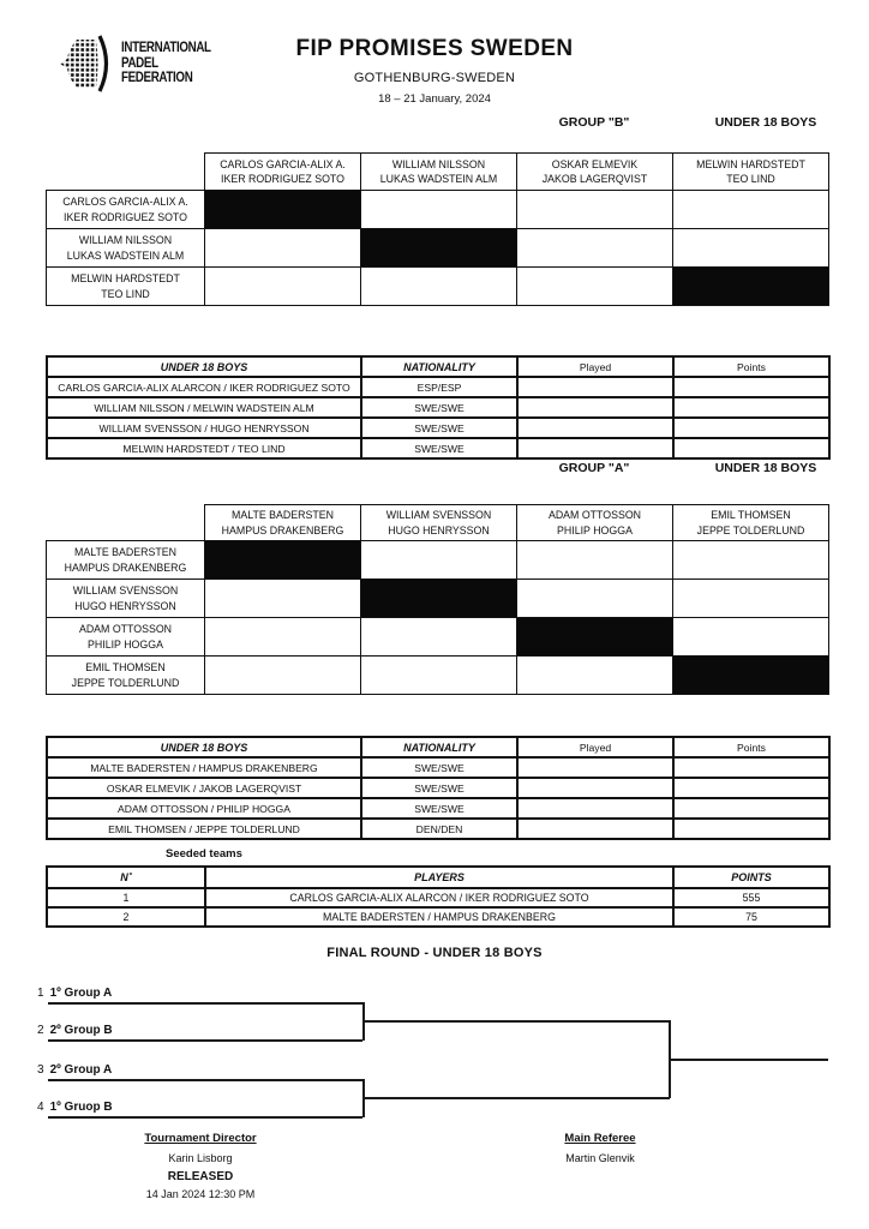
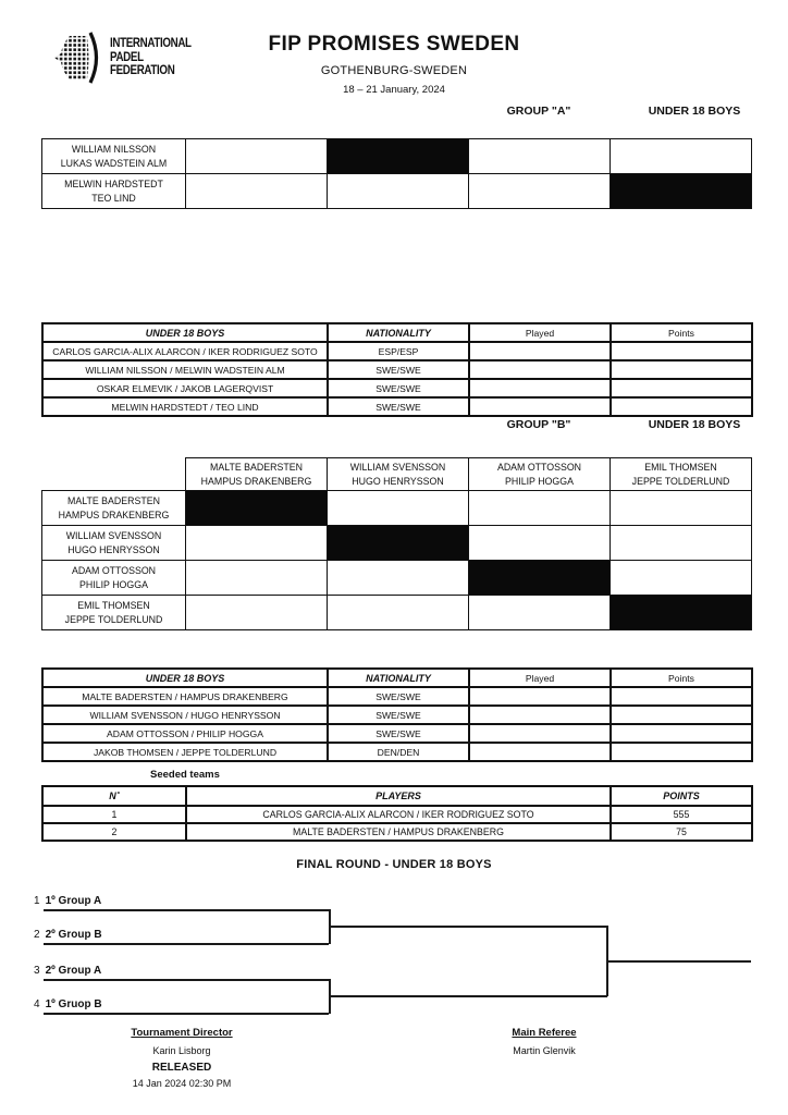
  INTERNATIONAL
  PADEL
  FEDERATION
  FIP PROMISES SWEDEN
  GOTHENBURG-SWEDEN
  18 – 21 January, 2024
- GROUP "B"
+ GROUP "A"
  UNDER 18 BOYS
- 	CARLOS GARCIA-ALIX A.IKER RODRIGUEZ SOTO	WILLIAM NILSSONLUKAS WADSTEIN ALM	OSKAR ELMEVIKJAKOB LAGERQVIST	MELWIN HARDSTEDTTEO LIND
- CARLOS GARCIA-ALIX A.IKER RODRIGUEZ SOTO
  WILLIAM NILSSONLUKAS WADSTEIN ALM
  MELWIN HARDSTEDTTEO LIND
  UNDER 18 BOYS	NATIONALITY	Played	Points
  CARLOS GARCIA-ALIX ALARCON / IKER RODRIGUEZ SOTO	ESP/ESP
  WILLIAM NILSSON / MELWIN WADSTEIN ALM	SWE/SWE
- WILLIAM SVENSSON / HUGO HENRYSSON	SWE/SWE
+ OSKAR ELMEVIK / JAKOB LAGERQVIST	SWE/SWE
  MELWIN HARDSTEDT / TEO LIND	SWE/SWE
- GROUP "A"
+ GROUP "B"
  UNDER 18 BOYS
  	MALTE BADERSTENHAMPUS DRAKENBERG	WILLIAM SVENSSONHUGO HENRYSSON	ADAM OTTOSSONPHILIP HOGGA	EMIL THOMSENJEPPE TOLDERLUND
  MALTE BADERSTENHAMPUS DRAKENBERG
  WILLIAM SVENSSONHUGO HENRYSSON
  ADAM OTTOSSONPHILIP HOGGA
  EMIL THOMSENJEPPE TOLDERLUND
  UNDER 18 BOYS	NATIONALITY	Played	Points
  MALTE BADERSTEN / HAMPUS DRAKENBERG	SWE/SWE
- OSKAR ELMEVIK / JAKOB LAGERQVIST	SWE/SWE
+ WILLIAM SVENSSON / HUGO HENRYSSON	SWE/SWE
  ADAM OTTOSSON / PHILIP HOGGA	SWE/SWE
- EMIL THOMSEN / JEPPE TOLDERLUND	DEN/DEN
+ JAKOB THOMSEN / JEPPE TOLDERLUND	DEN/DEN
  Seeded teams
  N˚	PLAYERS	POINTS
  1	CARLOS GARCIA-ALIX ALARCON / IKER RODRIGUEZ SOTO	555
  2	MALTE BADERSTEN / HAMPUS DRAKENBERG	75
  FINAL ROUND - UNDER 18 BOYS
  1 1º Group A
  2 2º Group B
  3 2º Group A
  4 1º Gruop B
  Tournament Director
  Karin Lisborg
  RELEASED
- 14 Jan 2024 12:30 PM
+ 14 Jan 2024 02:30 PM
  Main Referee
  Martin Glenvik
